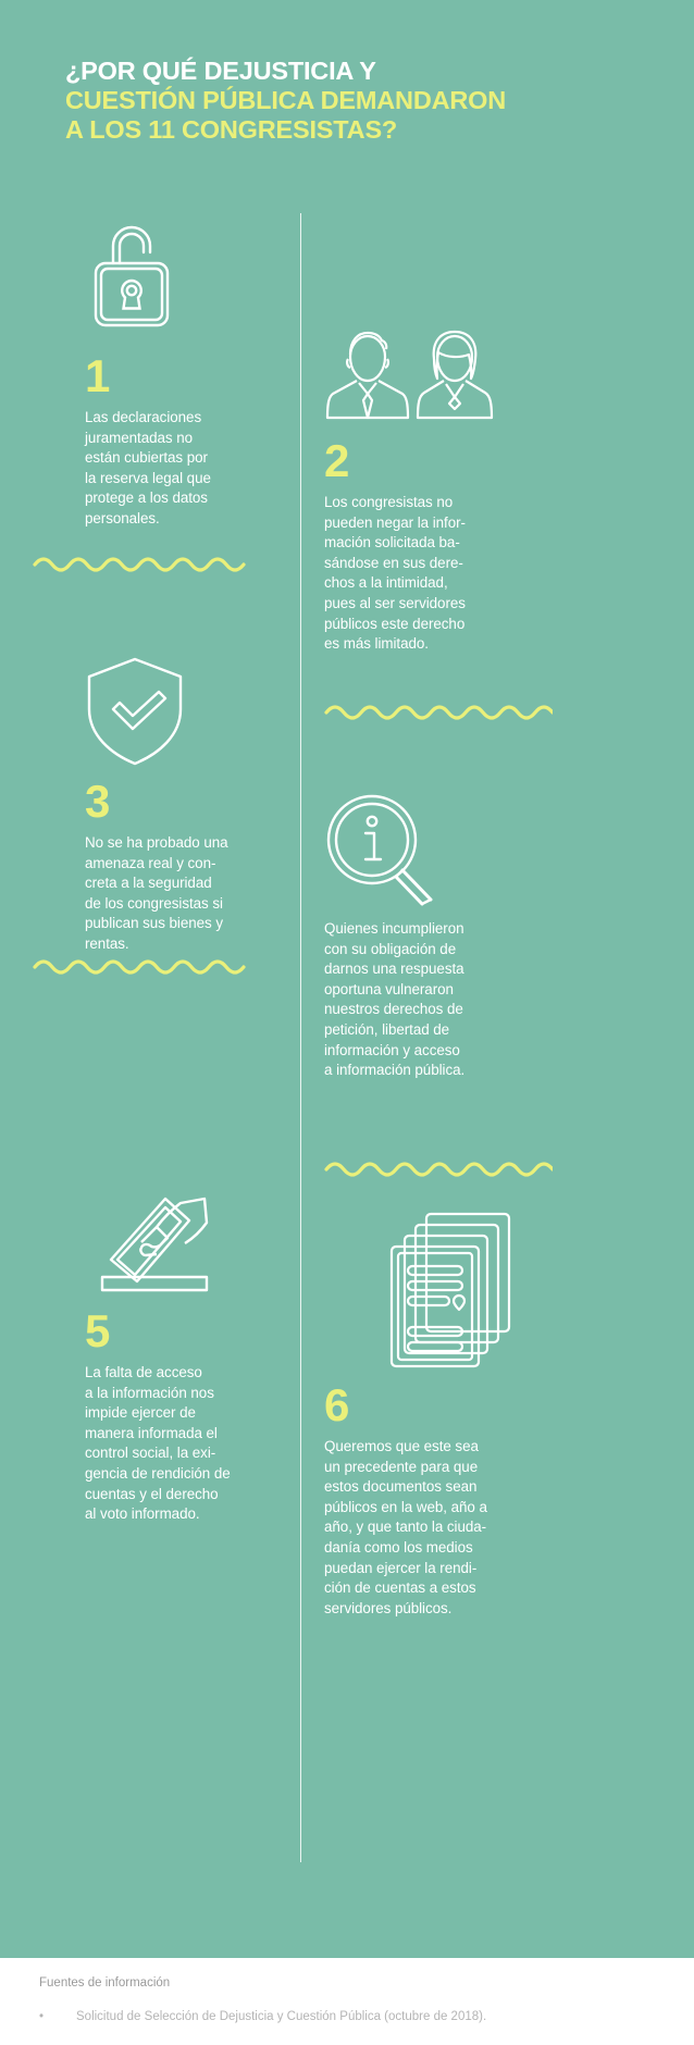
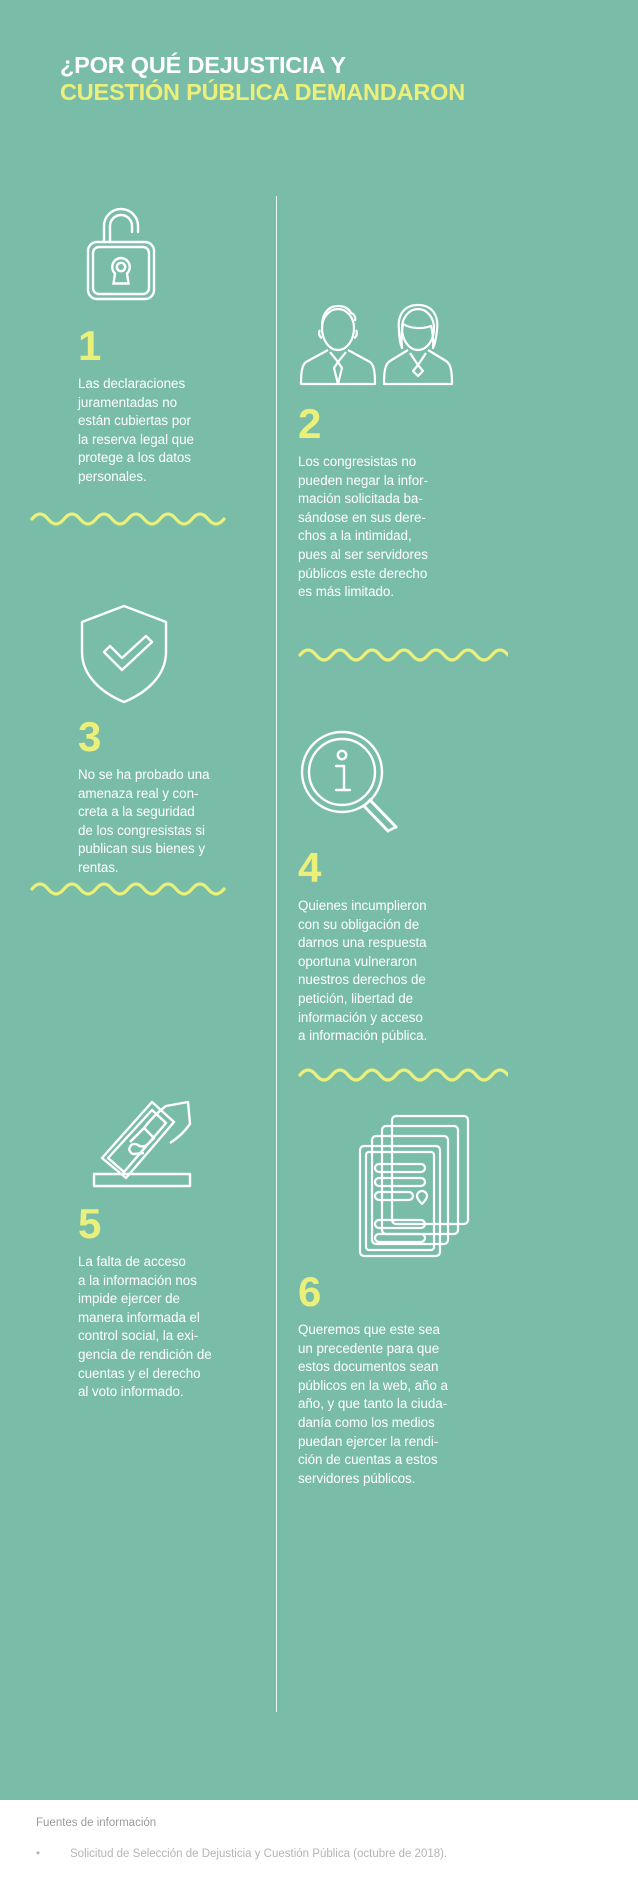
  ¿POR QUÉ DEJUSTICIA Y
  CUESTIÓN PÚBLICA DEMANDARON
- A LOS 11 CONGRESISTAS?
  1
  Las declaraciones
  juramentadas no
  están cubiertas por
  la reserva legal que
  protege a los datos
  personales.
  2
  Los congresistas no
  pueden negar la infor-
  mación solicitada ba-
  sándose en sus dere-
  chos a la intimidad,
  pues al ser servidores
  públicos este derecho
  es más limitado.
  3
  No se ha probado una
  amenaza real y con-
  creta a la seguridad
  de los congresistas si
  publican sus bienes y
  rentas.
+ 4
  Quienes incumplieron
  con su obligación de
  darnos una respuesta
  oportuna vulneraron
  nuestros derechos de
  petición, libertad de
  información y acceso
  a información pública.
  5
  La falta de acceso
  a la información nos
  impide ejercer de
  manera informada el
  control social, la exi-
  gencia de rendición de
  cuentas y el derecho
  al voto informado.
  6
  Queremos que este sea
  un precedente para que
  estos documentos sean
  públicos en la web, año a
  año, y que tanto la ciuda-
  danía como los medios
  puedan ejercer la rendi-
  ción de cuentas a estos
  servidores públicos.
  Fuentes de información
  •
  Solicitud de Selección de Dejusticia y Cuestión Pública (octubre de 2018).
